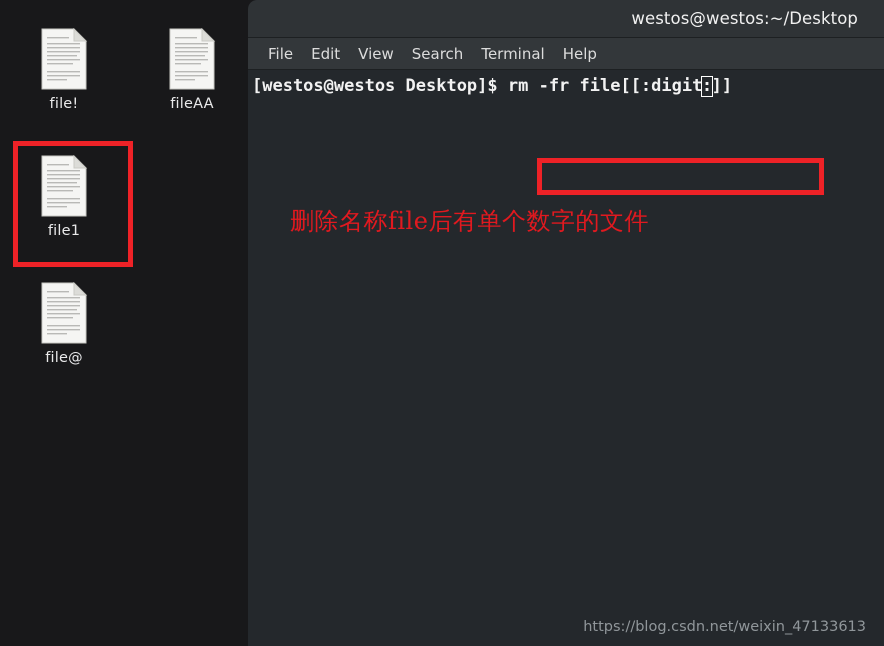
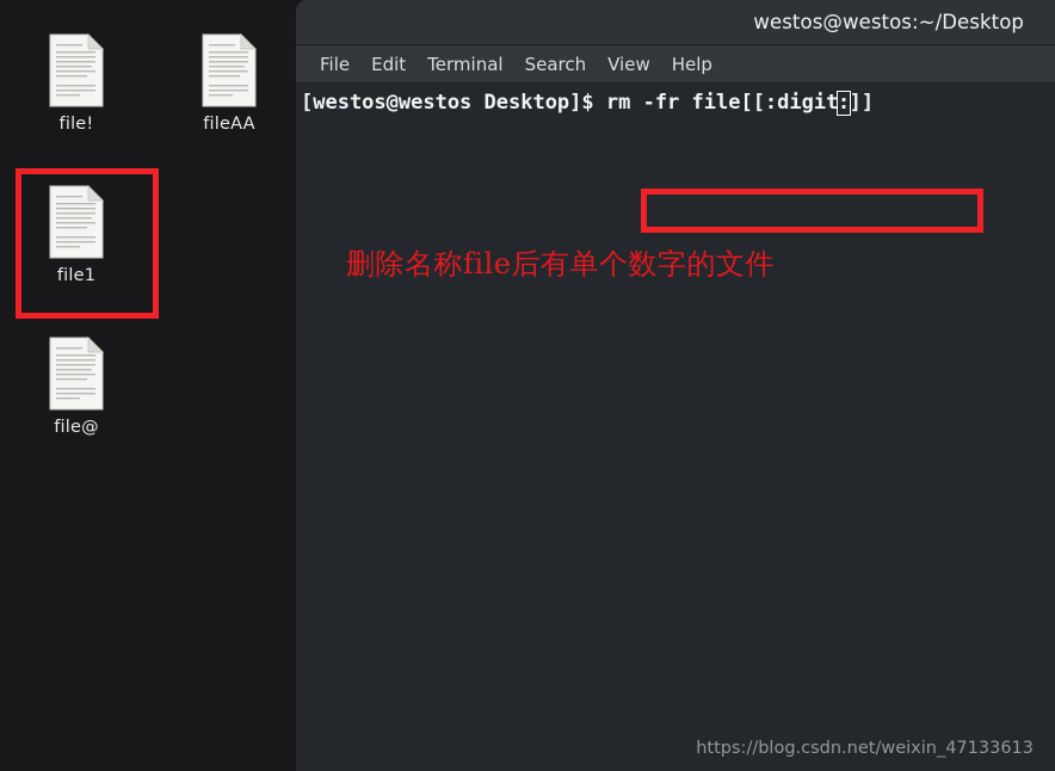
  file!
  fileAA
  file1
  file@
  westos@westos:~/Desktop
  File
  Edit
- View
+ Terminal
  Search
- Terminal
+ View
  Help
  [westos@westos Desktop]$ rm -fr file[[:digit:]]
  删除名称file后有单个数字的文件
  https://blog.csdn.net/weixin_47133613
